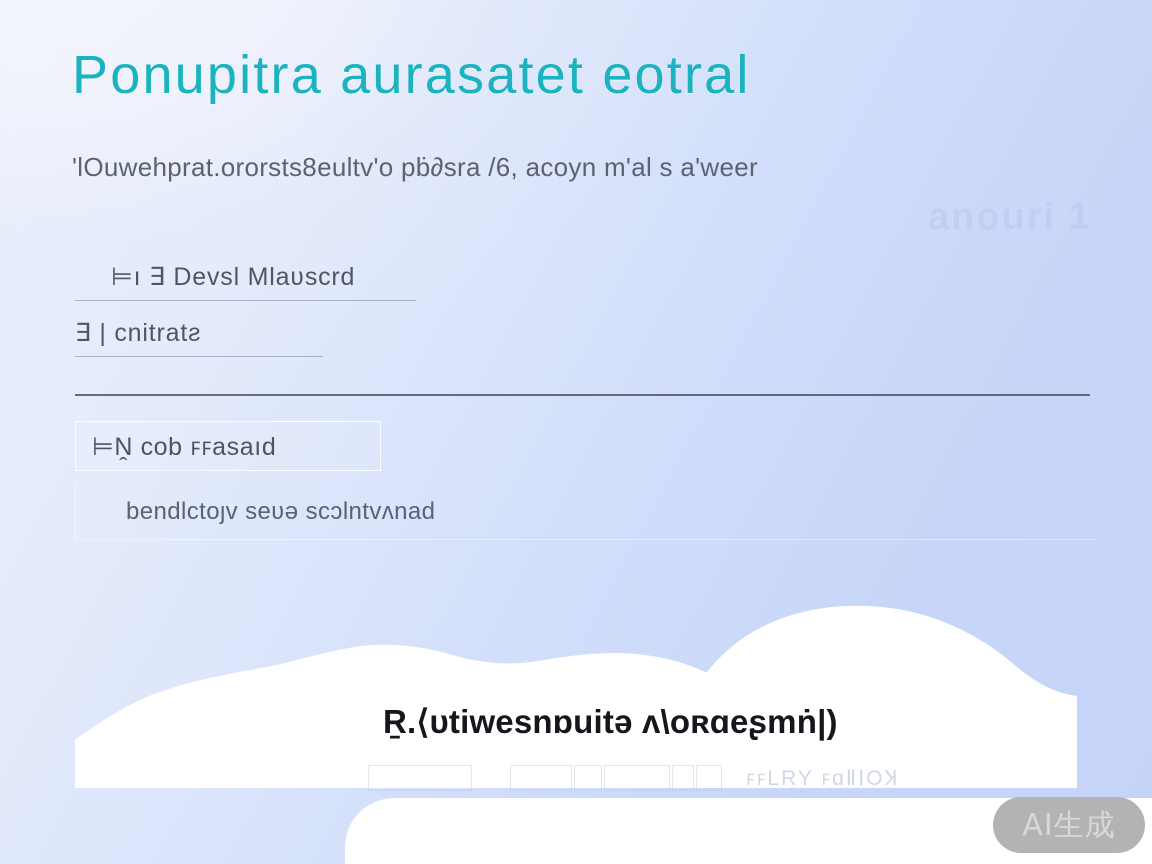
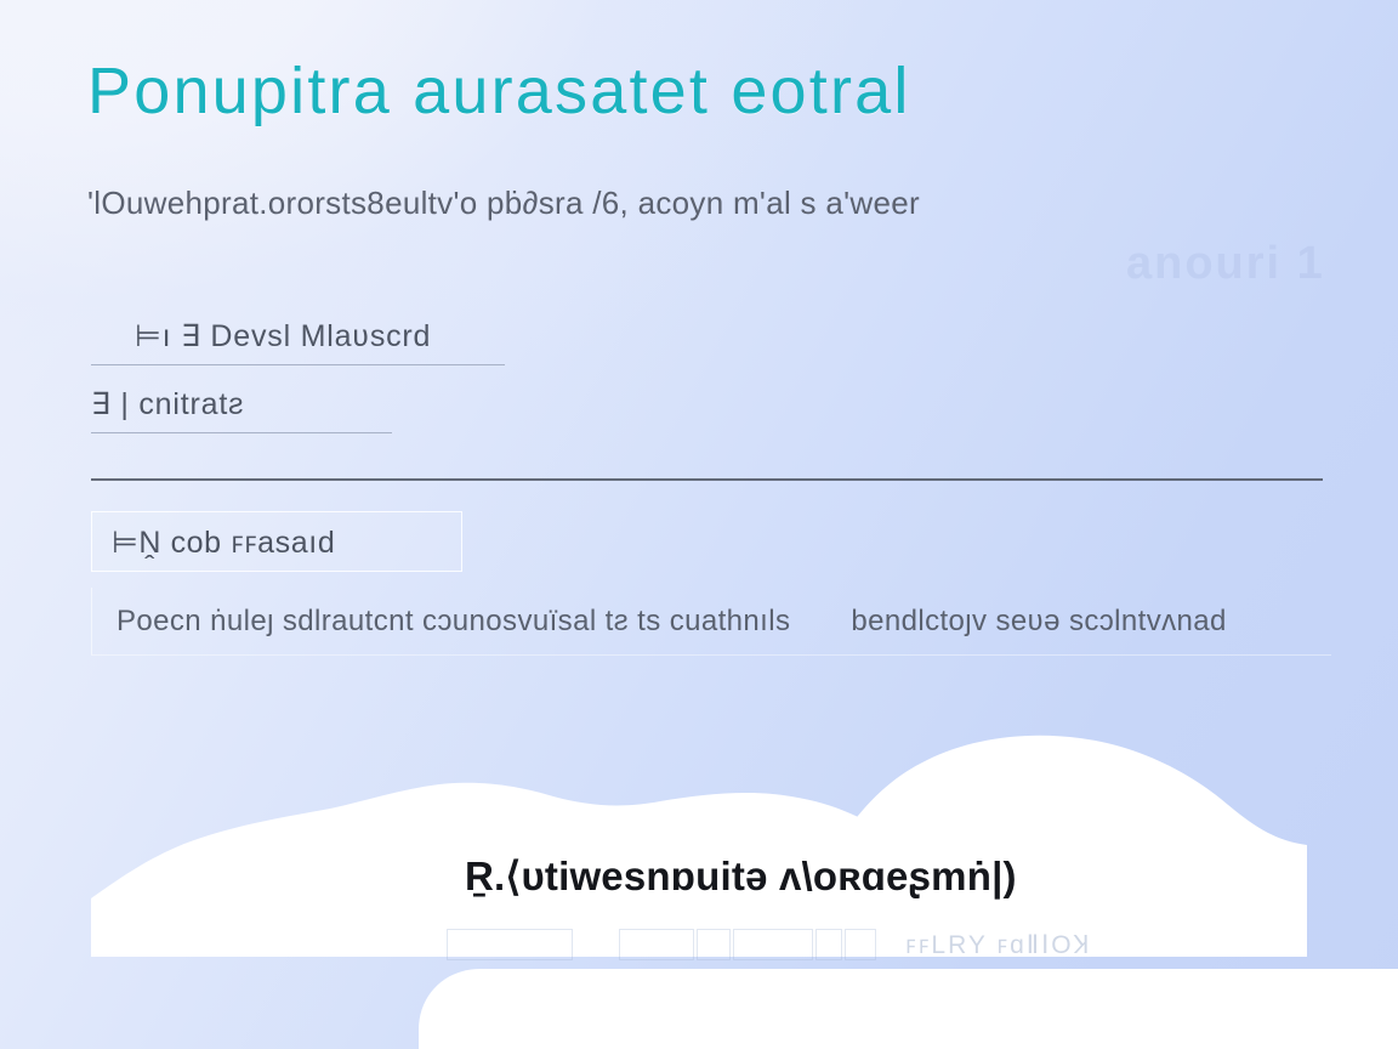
  Ponupitra aurasatet eotral
  'lOuwehprat.ororsts8eultv'o pḃ∂sra /6, acoyn m'al s a'weer
  ⊨ı ∃ Devsl Mlaʋscrd
  ∃ | cnitratƨ
  ⊨Ṋ cob ꜰꜰasaıd
+ Poecn ṅuleȷ sdlrautcnt cɔunosvuïsal tƨ ts cuathnıls
  bendlctoȷv seʋǝ scɔlntvʌnad
  Ṟ.⟨υtiwesnɒuitǝ ʌ\oʀɑeʂmṅ|)
  ꜰꜰLRY ꜰɑⅡⅠOꞰ
- AI生成
